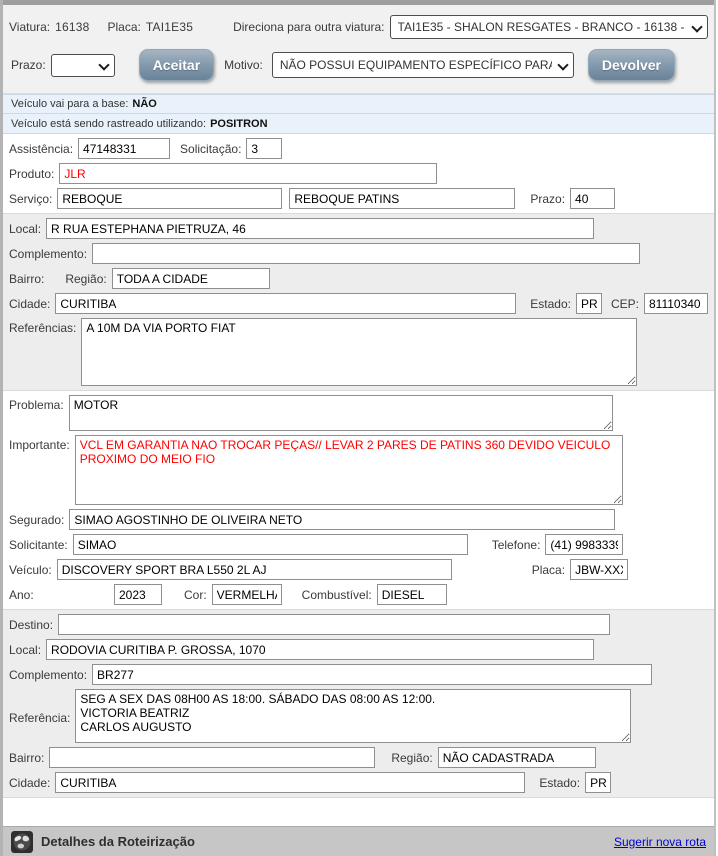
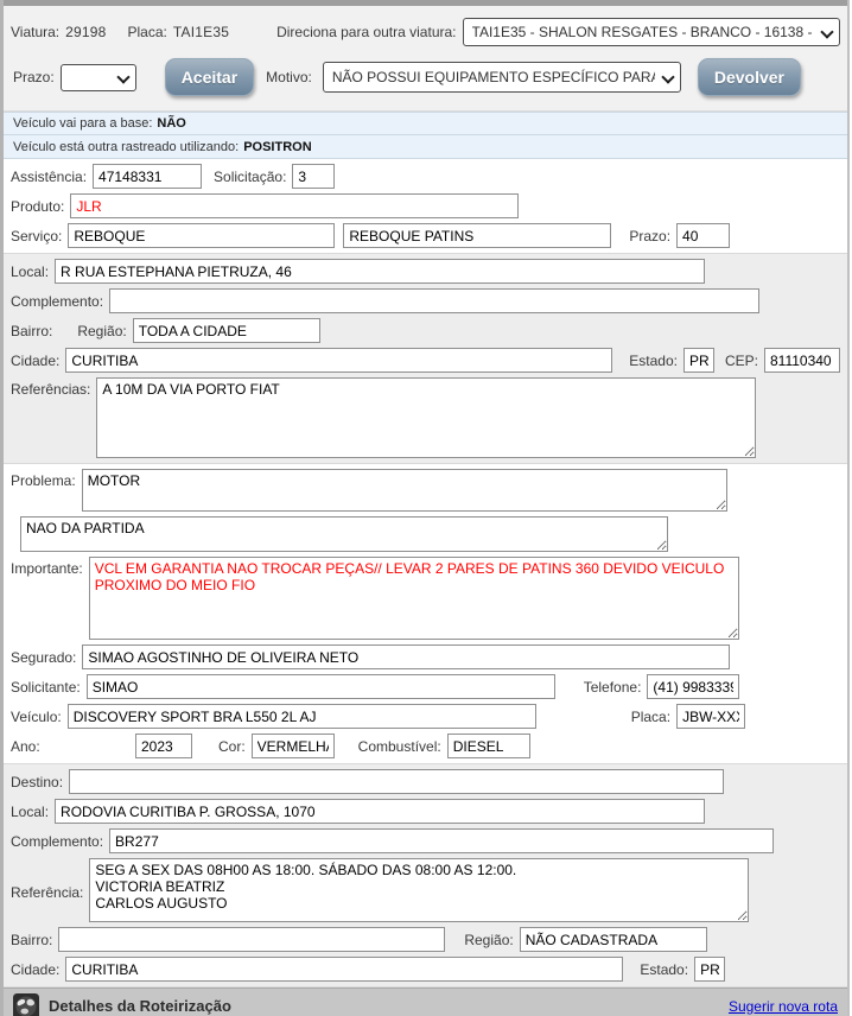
  Viatura:
- 16138
+ 29198
  Placa:
  TAI1E35
  Direciona para outra viatura:
  TAI1E35 - SHALON RESGATES - BRANCO - 16138 -
  Prazo:
  Aceitar
  Motivo:
  NÃO POSSUI EQUIPAMENTO ESPECÍFICO PAR
  Devolver
  Veículo vai para a base:
  NÃO
- Veículo está sendo rastreado utilizando:
+ Veículo está outra rastreado utilizando:
  POSITRON
  Assistência:
  47148331
  Solicitação:
  3
  Produto:
  JLR
  Serviço:
  REBOQUE
  REBOQUE PATINS
  Prazo:
  40
  Local:
  R RUA ESTEPHANA PIETRUZA, 46
  Complemento:
  Bairro:
  Região:
  TODA A CIDADE
  Cidade:
  CURITIBA
  Estado:
  PR
  CEP:
  81110340
  Referências:
  A 10M DA VIA PORTO FIAT
  Problema:
  MOTOR
+ NAO DA PARTIDA
  Importante:
  Segurado:
  SIMAO AGOSTINHO DE OLIVEIRA NETO
  Solicitante:
  SIMAO
  Telefone:
  (41) 998333
  Veículo:
  DISCOVERY SPORT BRA L550 2L AJ
  Placa:
  JBW-XX
  Ano:
  2023
  Cor:
  VERMELH
  Combustível:
  DIESEL
  Destino:
  Local:
  RODOVIA CURITIBA P. GROSSA, 1070
  Complemento:
  BR277
  Referência:
  SEG A SEX DAS 08H00 AS 18:00. SÁBADO DAS 08:00 AS 12:00.
  VICTORIA BEATRIZ
  CARLOS AUGUSTO
  Bairro:
  Região:
  NÃO CADASTRADA
  Cidade:
  CURITIBA
  Estado:
  PR
  Detalhes da Roteirização
  Sugerir nova rota
